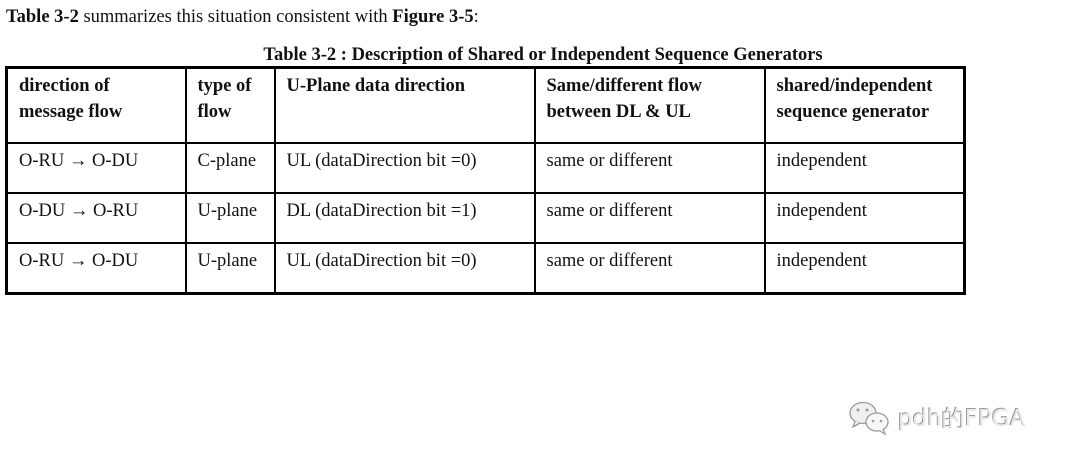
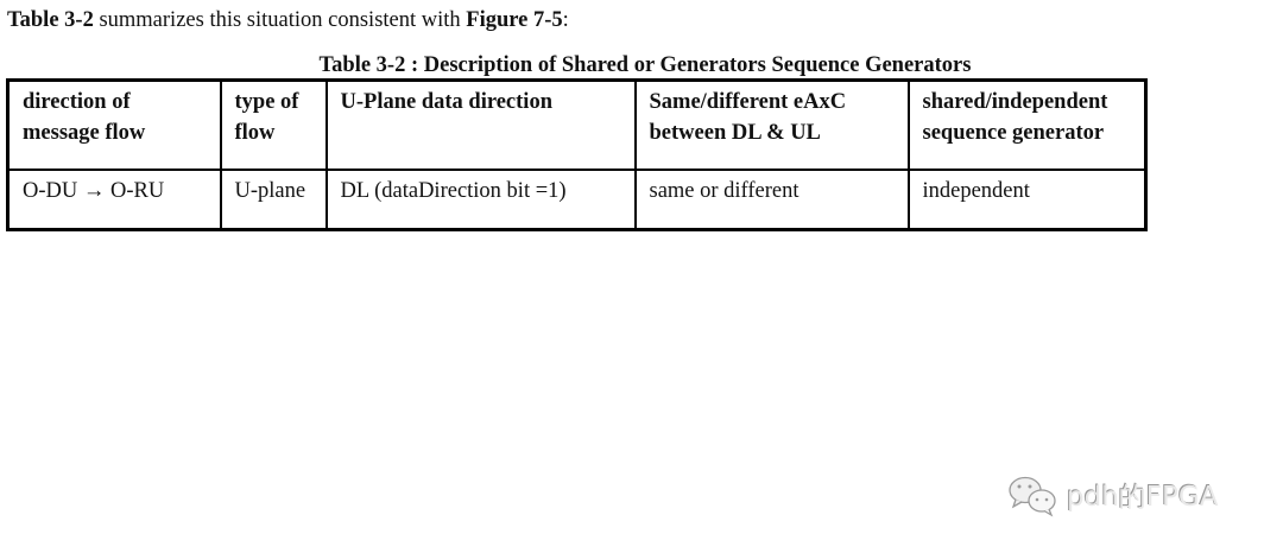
- Table 3-2 summarizes this situation consistent with Figure 3-5:
+ Table 3-2 summarizes this situation consistent with Figure 7-5:
- Table 3-2 : Description of Shared or Independent Sequence Generators
+ Table 3-2 : Description of Shared or Generators Sequence Generators
- direction of message flow	type of flow	U-Plane data direction	Same/different flow between DL & UL	shared/independent sequence generator
+ direction of message flow	type of flow	U-Plane data direction	Same/different eAxC between DL & UL	shared/independent sequence generator
- O-RU → O-DU	C-plane	UL (dataDirection bit =0)	same or different	independent
  O-DU → O-RU	U-plane	DL (dataDirection bit =1)	same or different	independent
- O-RU → O-DU	U-plane	UL (dataDirection bit =0)	same or different	independent
  pdh的FPGA
